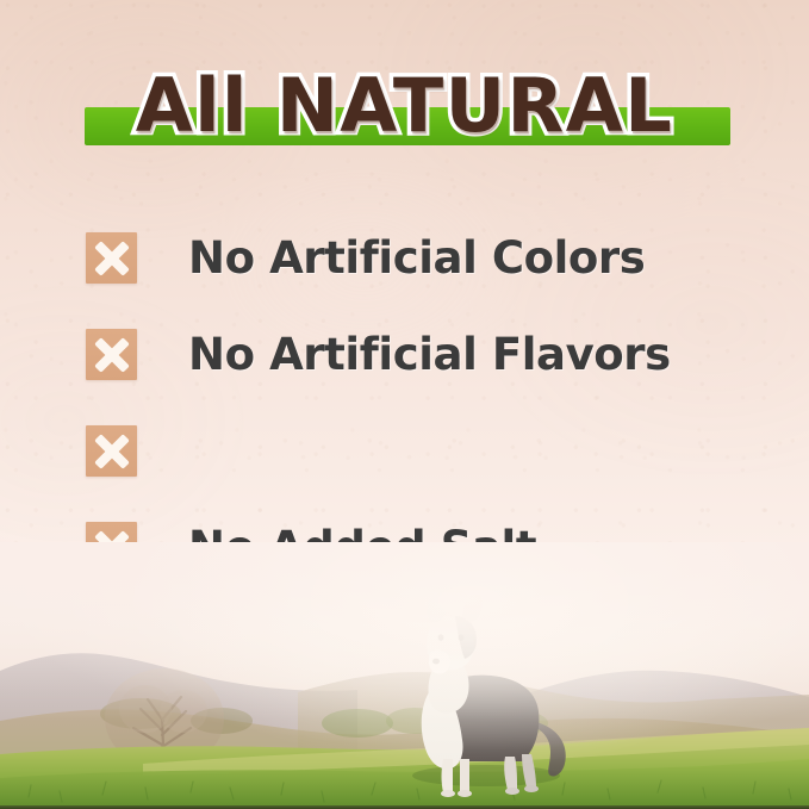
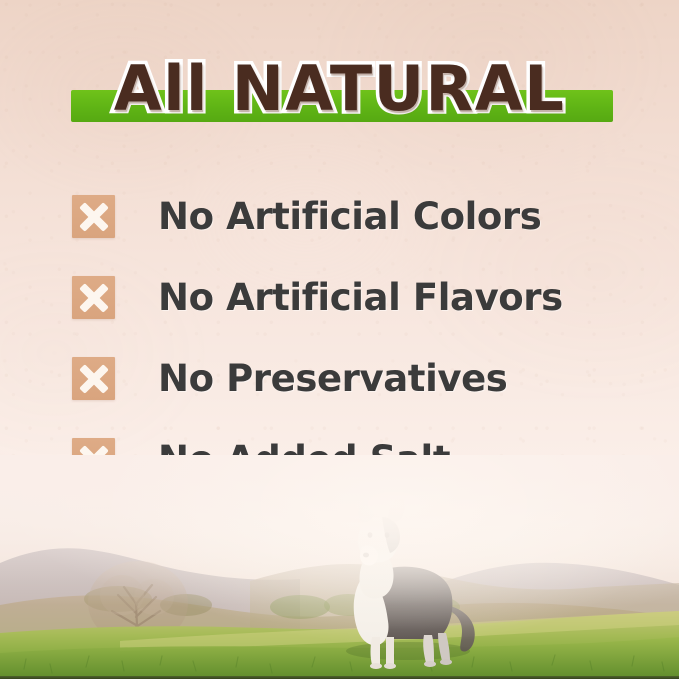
  All NATURAL
  No Artificial Colors
  No Artificial Flavors
+ No Preservatives
